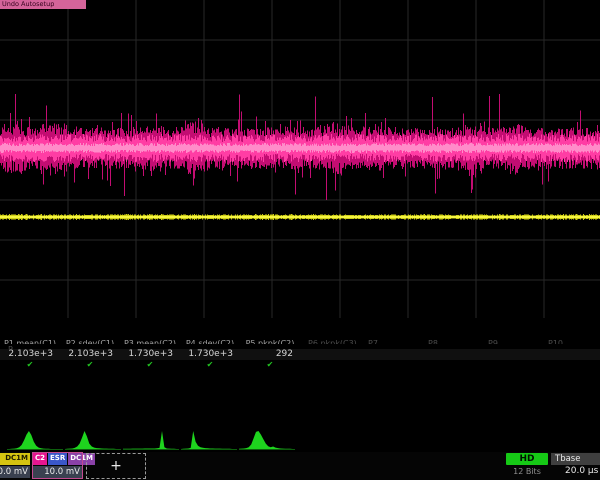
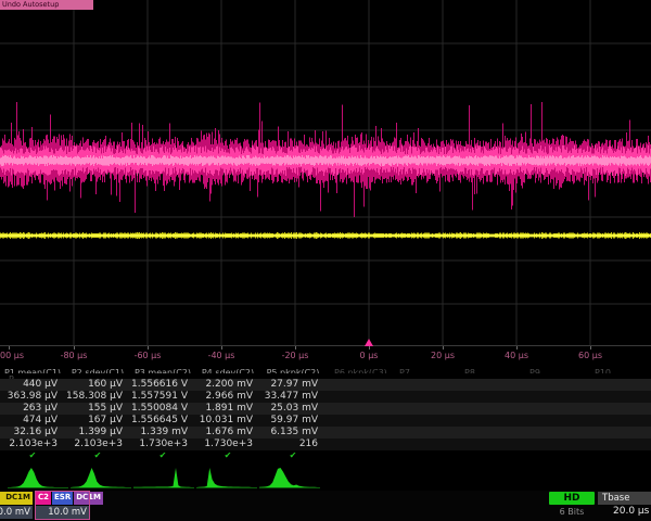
  Undo Autosetup
+ 00 µs
+ -80 µs
+ -60 µs
+ -40 µs
+ -20 µs
+ 0 µs
+ 20 µs
+ 40 µs
+ 60 µs
+ 440 µV
+ 160 µV
+ 1.556616 V
+ 2.200 mV
+ 27.97 mV
+ 363.98 µV
+ 158.308 µV
+ 1.557591 V
+ 2.966 mV
+ 33.477 mV
+ 263 µV
+ 155 µV
+ 1.550084 V
+ 1.891 mV
+ 25.03 mV
+ 474 µV
+ 167 µV
+ 1.556645 V
+ 10.031 mV
+ 59.97 mV
+ 32.16 µV
+ 1.399 µV
+ 1.339 mV
+ 1.676 mV
+ 6.135 mV
  2.103e+3
  2.103e+3
  1.730e+3
  1.730e+3
- 292
+ 216
  ✔
  ✔
  ✔
  ✔
  ✔
  DC1M
  0.0 mV
  C2
  ESR
  DC1M
  10.0 mV
- +
  HD
- 12 Bits
+ 6 Bits
  Tbase
  20.0 µs
